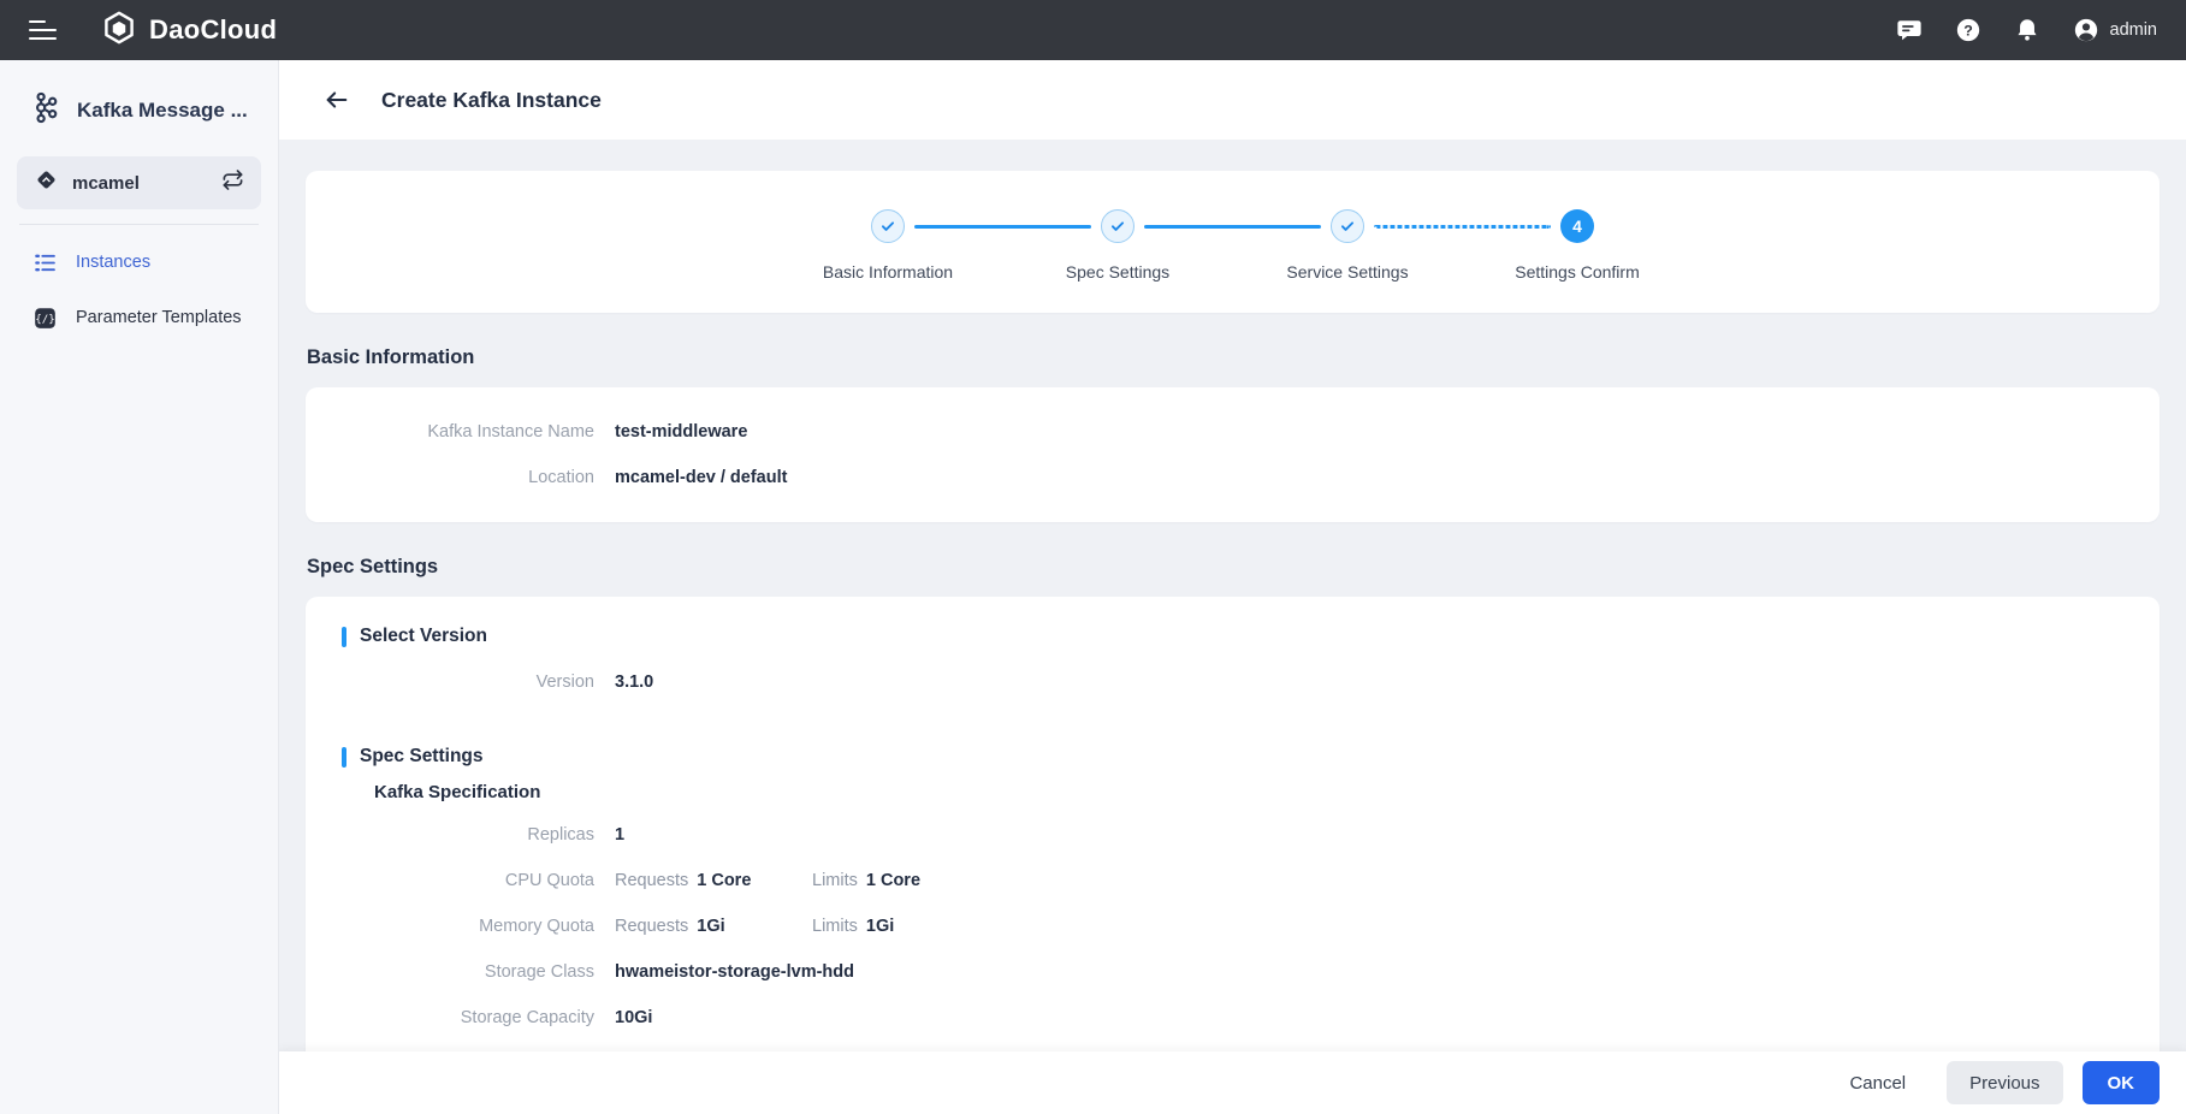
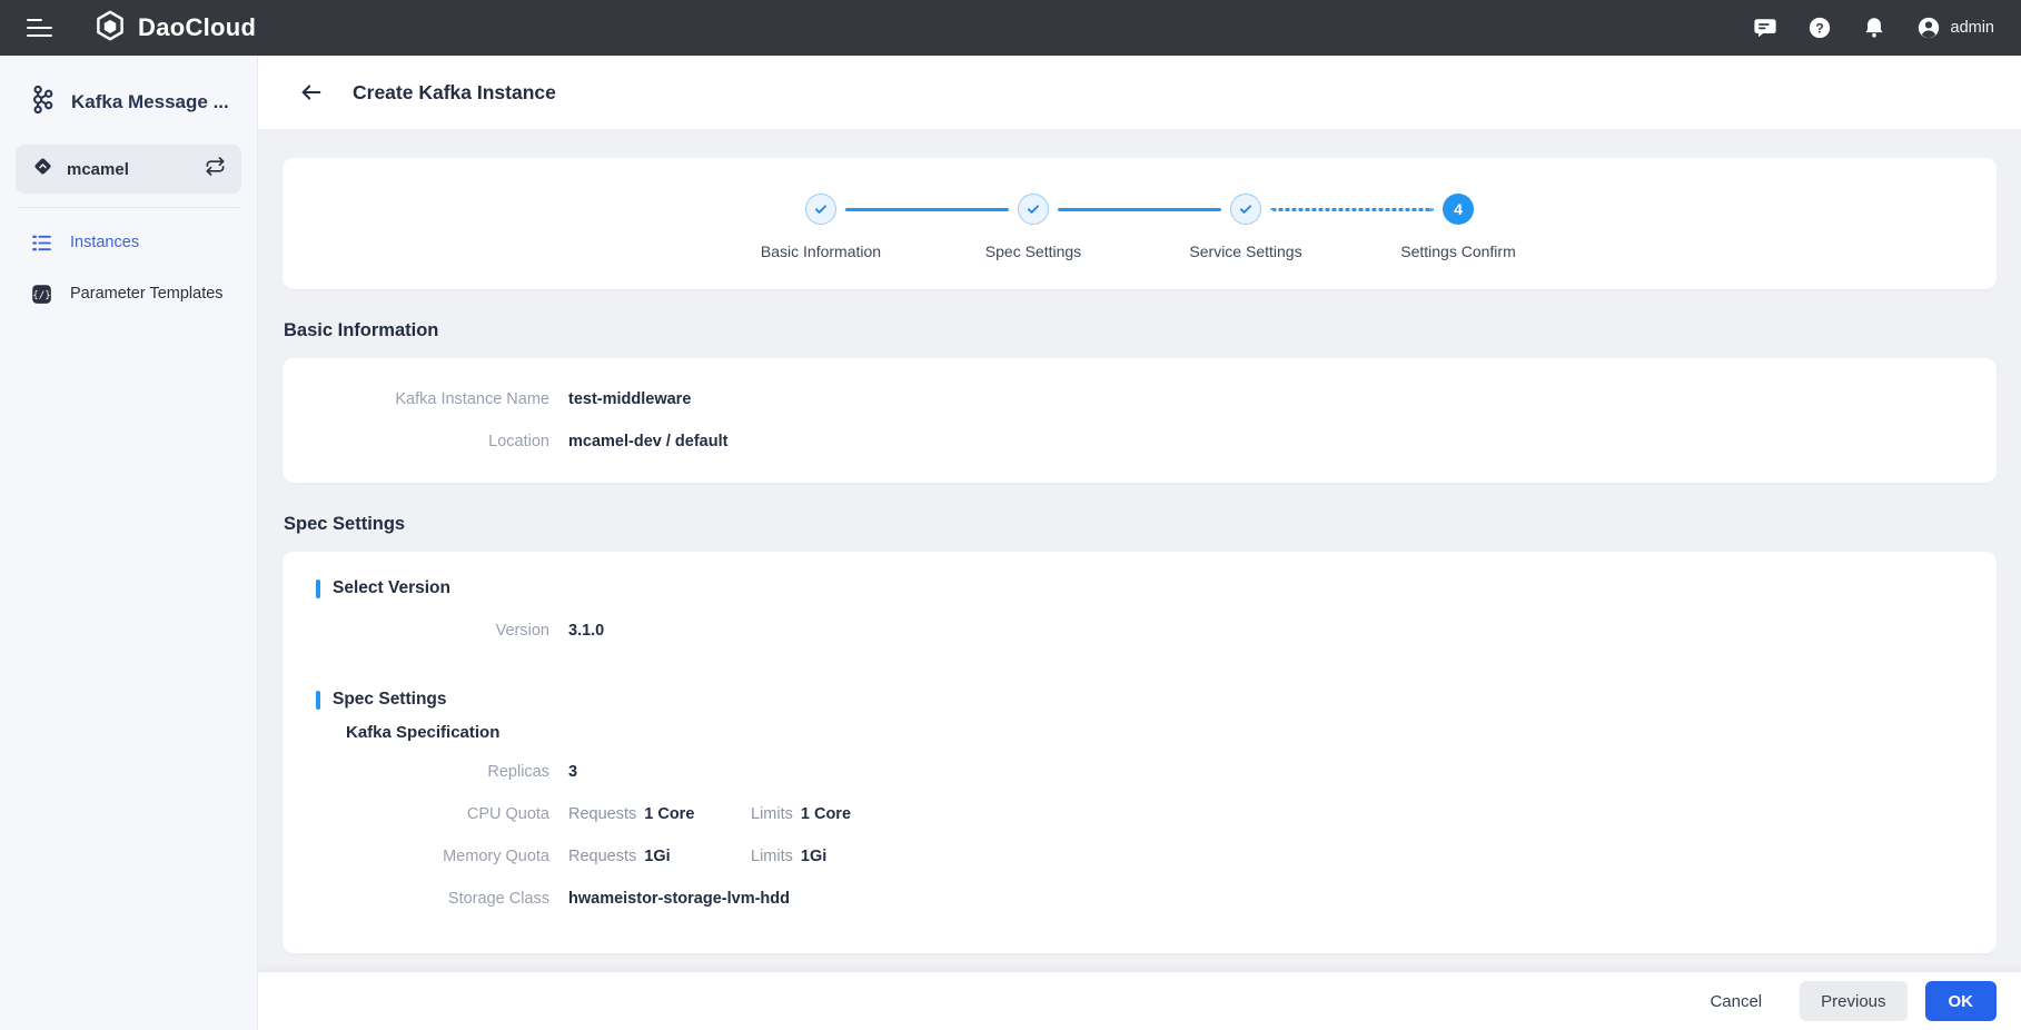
  DaoCloud
  ?
  admin
  Kafka Message ...
  mcamel
  Instances
  {/}
  Parameter Templates
  Create Kafka Instance
  Basic Information
  Spec Settings
  Service Settings
  4
  Settings Confirm
  Basic Information
  Kafka Instance Name
  test-middleware
  Location
  mcamel-dev / default
  Spec Settings
  Select Version
  Version
  3.1.0
  Spec Settings
  Kafka Specification
  Replicas
- 1
+ 3
  CPU Quota
  Requests
  1 Core
  Limits
  1 Core
  Memory Quota
  Requests
  1Gi
  Limits
  1Gi
  Storage Class
  hwameistor-storage-lvm-hdd
- Storage Capacity
- 10Gi
  Cancel
  Previous
  OK
